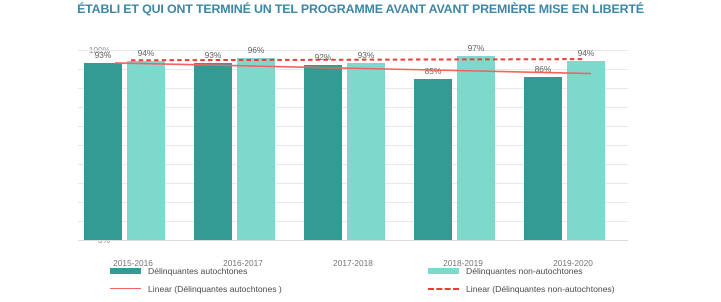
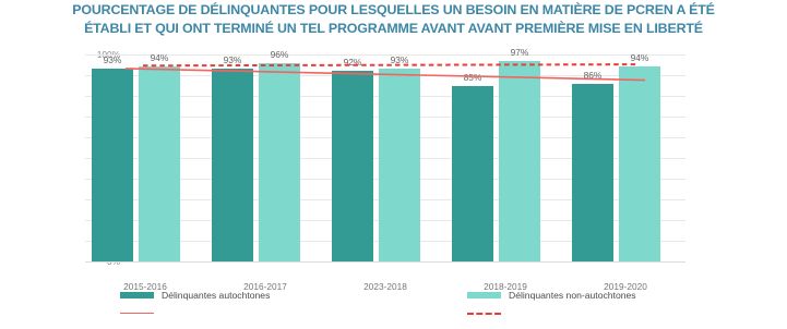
+ POURCENTAGE DE DÉLINQUANTES POUR LESQUELLES UN BESOIN EN MATIÈRE DE PCREN A ÉTÉ
  ÉTABLI ET QUI ONT TERMINÉ UN TEL PROGRAMME AVANT AVANT PREMIÈRE MISE EN LIBERTÉ
  93%
  94%
  93%
  96%
  92%
  93%
  97%
  86%
  94%
  2015-2016
  2016-2017
- 2017-2018
+ 2023-2018
  2018-2019
  2019-2020
  Délinquantes autochtones
  Délinquantes non-autochtones
- Linear (Délinquantes autochtones )
- Linear (Délinquantes non-autochtones)
